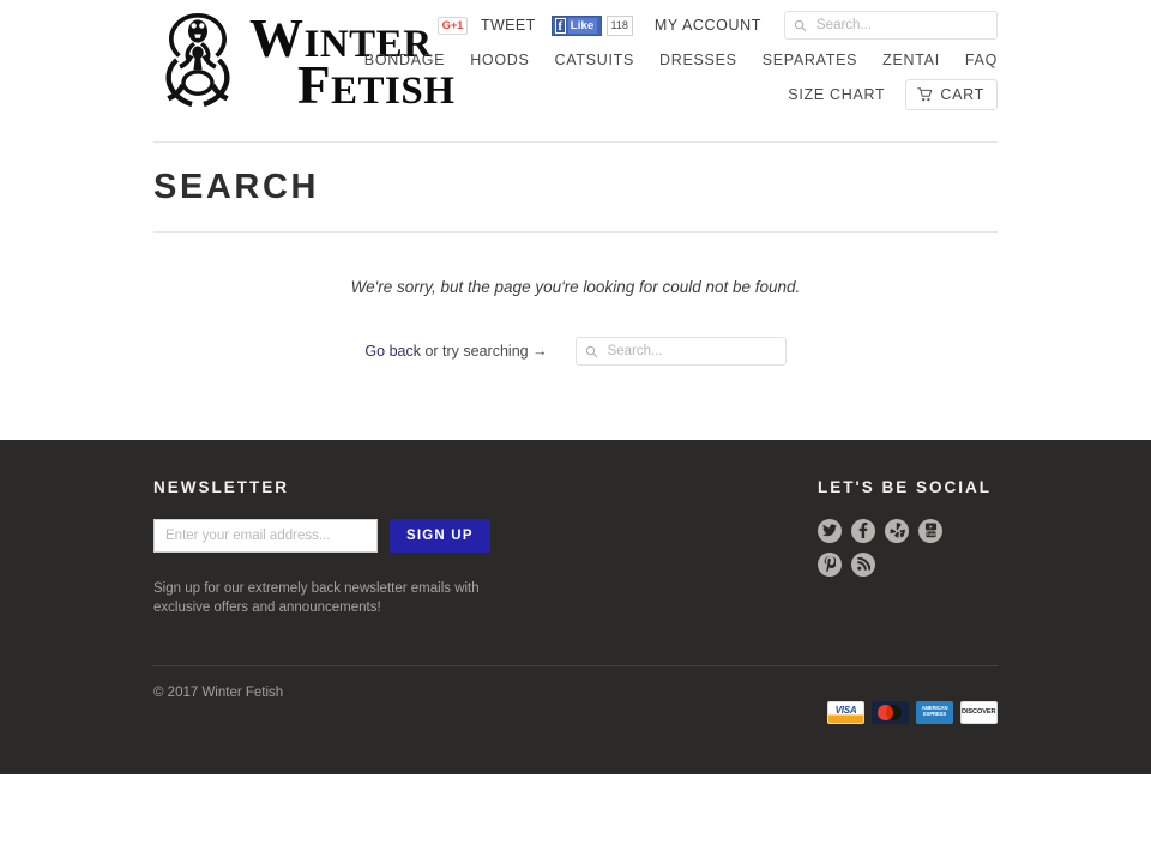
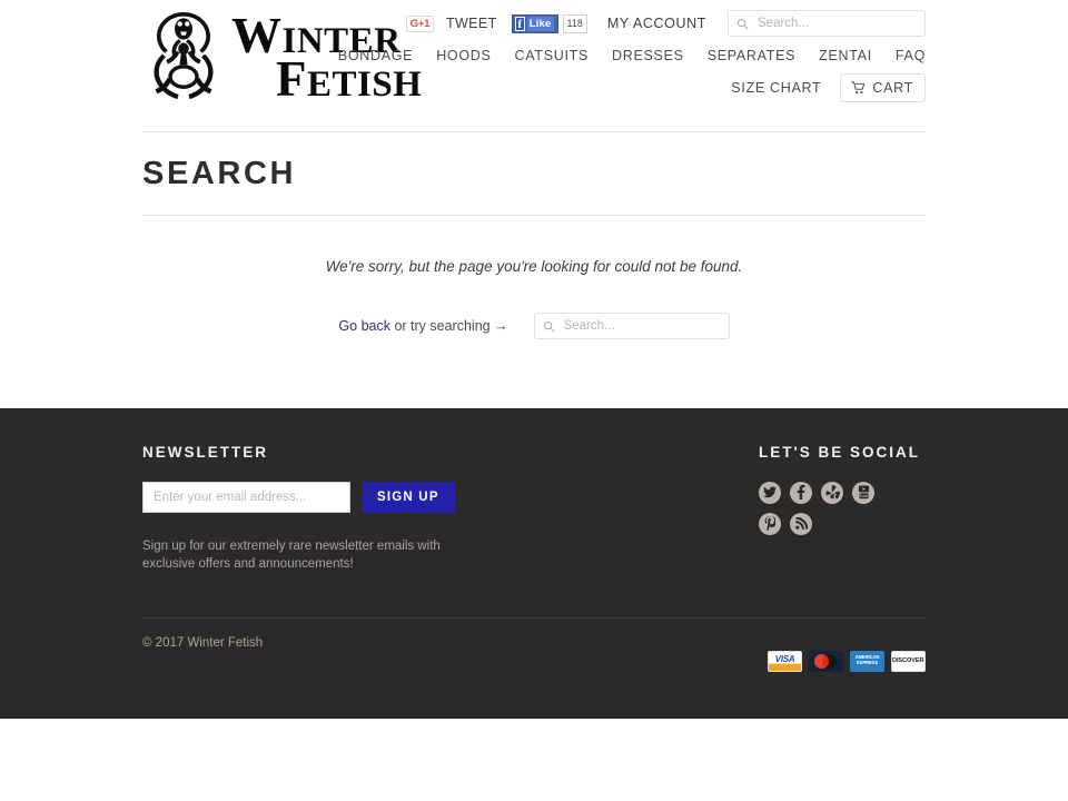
  WINTER
  FETISH
  G+1
  TWEET
  f
  Like
  118
  MY ACCOUNT
  Search...
  BONDAGE
  HOODS
  CATSUITS
  DRESSES
  SEPARATES
  ZENTAI
  FAQ
  SIZE CHART
  CART
  SEARCH
  We're sorry, but the page you're looking for could not be found.
  Go back or try searching →
  Search...
  NEWSLETTER
  Enter your email address...
  SIGN UP
- Sign up for our extremely back newsletter emails with exclusive offers and announcements!
+ Sign up for our extremely rare newsletter emails with exclusive offers and announcements!
  LET'S BE SOCIAL
  © 2017 Winter Fetish
  VISA
